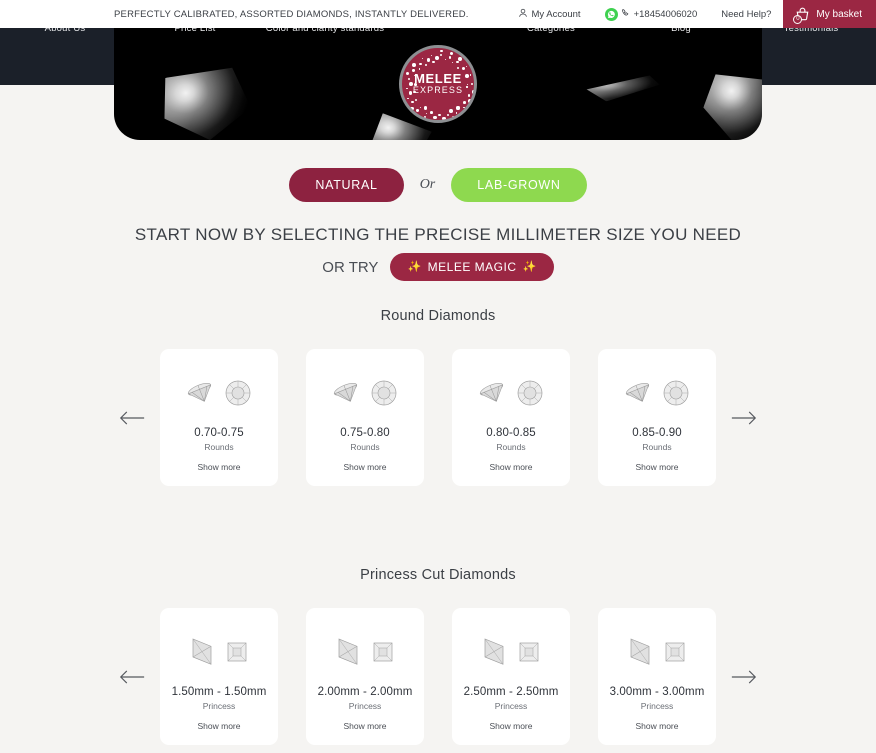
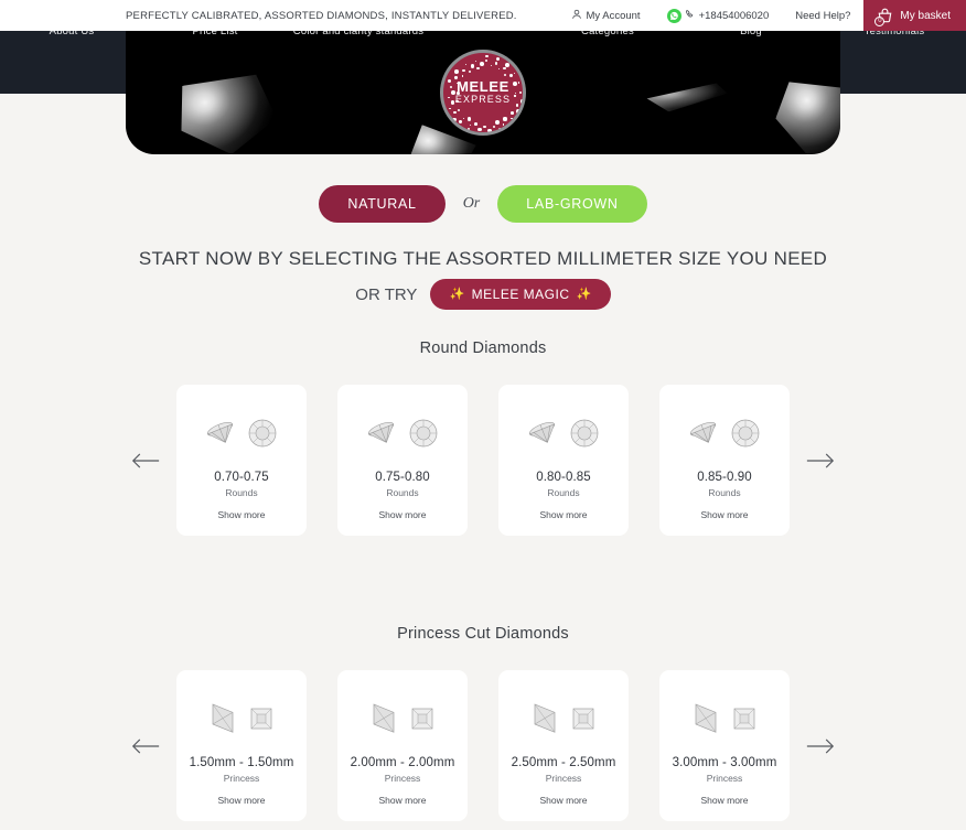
  PERFECTLY CALIBRATED, ASSORTED DIAMONDS, INSTANTLY DELIVERED.
  My Account
  +18454006020
  Need Help?
  My basket
  About Us
  Price List
  Color and clarity standards
  Categories
  Blog
  Testimonials
  MELEE
  EXPRESS
  NATURAL
  Or
  LAB-GROWN
- START NOW BY SELECTING THE PRECISE MILLIMETER SIZE YOU NEED
+ START NOW BY SELECTING THE ASSORTED MILLIMETER SIZE YOU NEED
  OR TRY
  ✨
  MELEE MAGIC
  ✨
  Round Diamonds
  0.70-0.75
  Rounds
  Show more
  0.75-0.80
  Rounds
  Show more
  0.80-0.85
  Rounds
  Show more
  0.85-0.90
  Rounds
  Show more
  Princess Cut Diamonds
  1.50mm - 1.50mm
  Princess
  Show more
  2.00mm - 2.00mm
  Princess
  Show more
  2.50mm - 2.50mm
  Princess
  Show more
  3.00mm - 3.00mm
  Princess
  Show more
